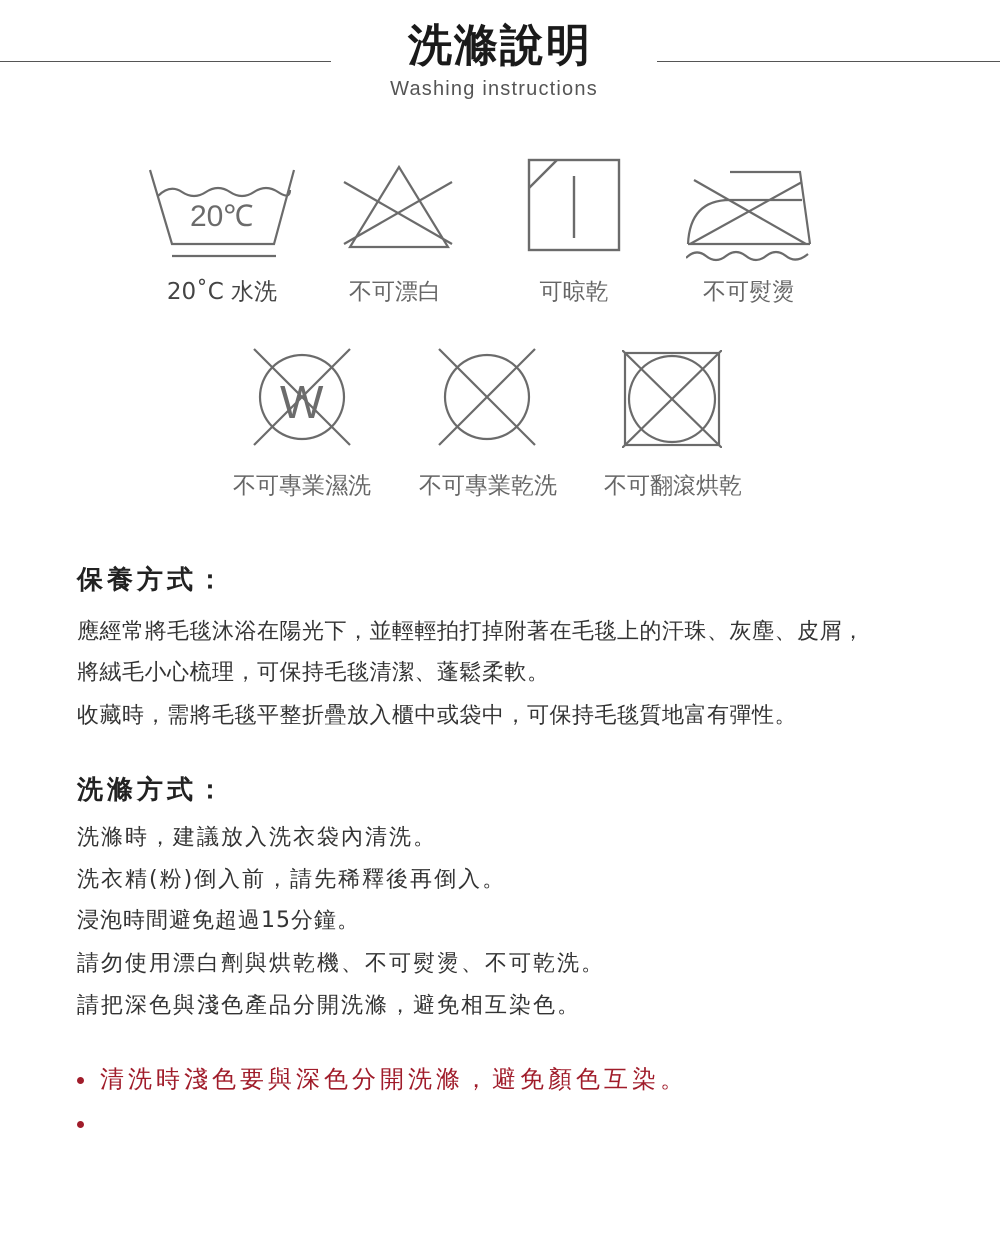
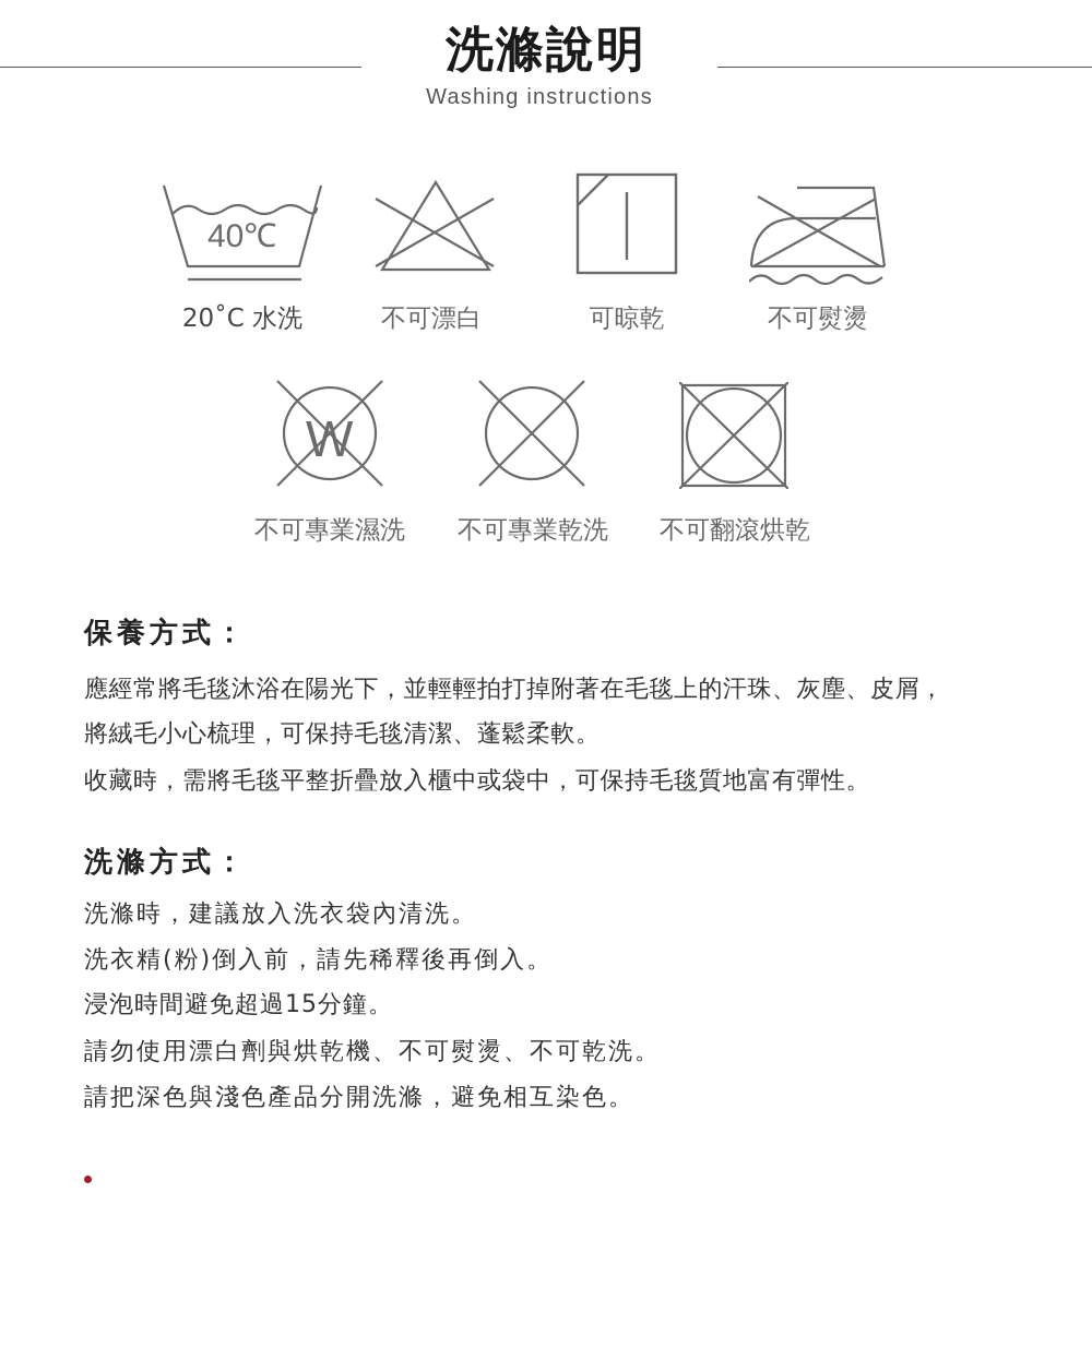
  洗滌說明
  Washing instructions
- 20℃
+ 40℃
  20˚C 水洗
  不可漂白
  可晾乾
  不可熨燙
  W
  不可專業濕洗
  不可專業乾洗
  不可翻滾烘乾
  保養方式：
  應經常將毛毯沐浴在陽光下，並輕輕拍打掉附著在毛毯上的汗珠、灰塵、皮屑，
  將絨毛小心梳理，可保持毛毯清潔、蓬鬆柔軟。
  收藏時，需將毛毯平整折疊放入櫃中或袋中，可保持毛毯質地富有彈性。
  洗滌方式：
  洗滌時，建議放入洗衣袋內清洗。
  洗衣精(粉)倒入前，請先稀釋後再倒入。
  浸泡時間避免超過15分鐘。
  請勿使用漂白劑與烘乾機、不可熨燙、不可乾洗。
  請把深色與淺色產品分開洗滌，避免相互染色。
- 清洗時淺色要與深色分開洗滌，避免顏色互染。
